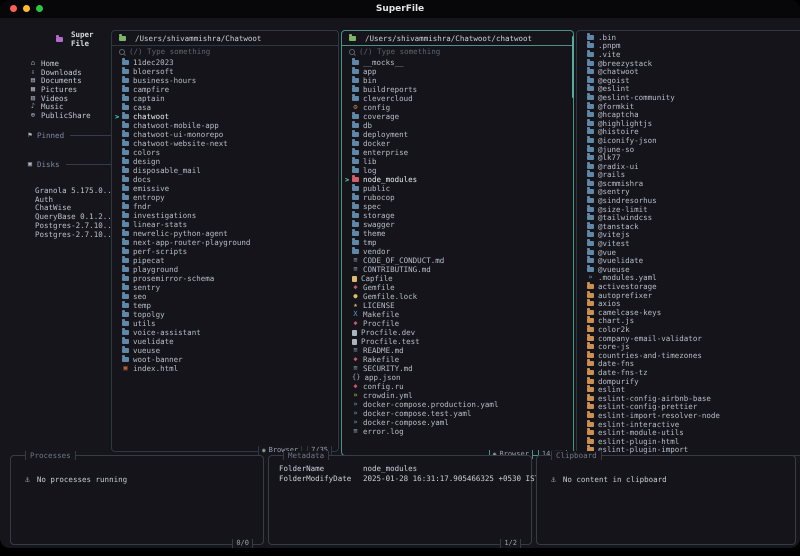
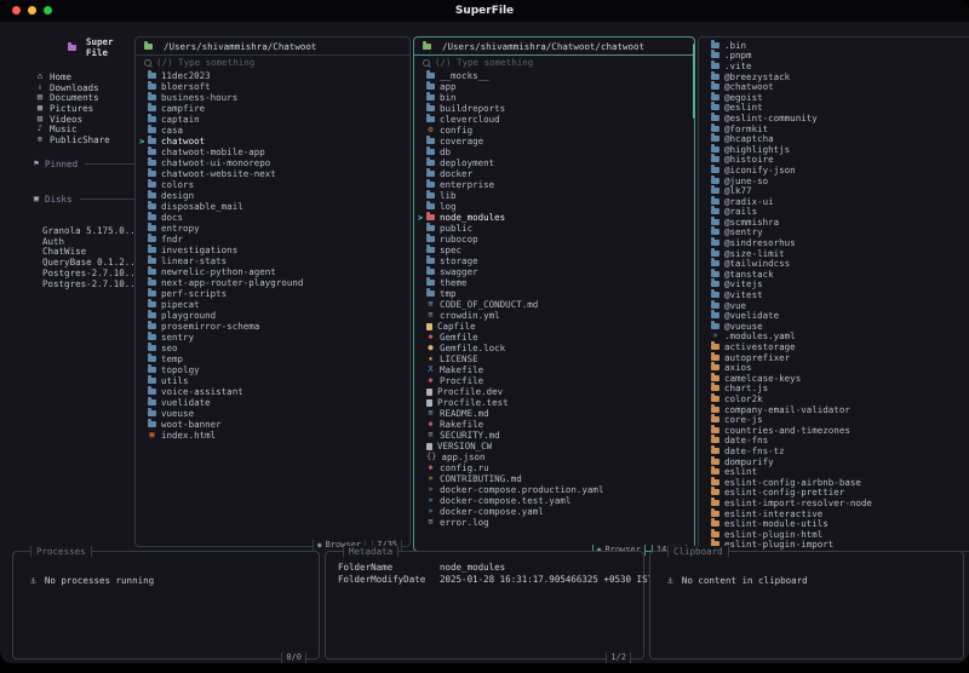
  SuperFile
  Super File
  ⌂
  Home
  ⇩
  Downloads
  ▤
  Documents
  ▦
  Pictures
  ▥
  Videos
  ♪
  Music
  ⊕
  PublicShare
  ⚑
  Pinned
  ▣
  Disks
  Granola 5.175.0..
  Auth
  ChatWise
  QueryBase 0.1.2..
  Postgres-2.7.10..
  Postgres-2.7.10..
  /Users/shivammishra/Chatwoot
  (/) Type something
  11dec2023
  bloersoft
  business-hours
  campfire
  captain
  casa
  >
  chatwoot
  chatwoot-mobile-app
  chatwoot-ui-monorepo
  chatwoot-website-next
  colors
  design
  disposable_mail
  docs
- emissive
  entropy
  fndr
  investigations
  linear-stats
  newrelic-python-agent
  next-app-router-playground
  perf-scripts
  pipecat
  playground
  prosemirror-schema
  sentry
  seo
  temp
  topolgy
  utils
  voice-assistant
  vuelidate
  vueuse
  woot-banner
  ▣
  index.html
  Browser
  7/35
  /Users/shivammishra/Chatwoot/chatwoot
  (/) Type something
  __mocks__
  app
  bin
  buildreports
  clevercloud
  ⚙
  config
  coverage
  db
  deployment
  docker
  enterprise
  lib
  log
  >
  node_modules
  public
  rubocop
  spec
  storage
  swagger
  theme
  tmp
- vendor
  ≡
  CODE_OF_CONDUCT.md
  ≡
- CONTRIBUTING.md
+ crowdin.yml
  Capfile
  ◆
  Gemfile
  ●
  Gemfile.lock
  ★
  LICENSE
  X
  Makefile
  ◆
  Procfile
  Procfile.dev
  Procfile.test
  ≡
  README.md
  ◆
  Rakefile
  ≡
  SECURITY.md
+ VERSION_CW
  {}
  app.json
  ◆
  config.ru
  »
- crowdin.yml
+ CONTRIBUTING.md
  »
  docker-compose.production.yaml
  »
  docker-compose.test.yaml
  »
  docker-compose.yaml
  ≡
  error.log
  Browser
  .bin
  .pnpm
  .vite
  @breezystack
  @chatwoot
  @egoist
  @eslint
  @eslint-community
  @formkit
  @hcaptcha
  @highlightjs
  @histoire
  @iconify-json
  @june-so
  @lk77
  @radix-ui
  @rails
  @scmmishra
  @sentry
  @sindresorhus
  @size-limit
  @tailwindcss
  @tanstack
  @vitejs
  @vitest
  @vue
  @vuelidate
  @vueuse
  »
  .modules.yaml
  activestorage
  autoprefixer
  axios
  camelcase-keys
  chart.js
  color2k
  company-email-validator
  core-js
  countries-and-timezones
  date-fns
  date-fns-tz
  dompurify
  eslint
  eslint-config-airbnb-base
  eslint-config-prettier
  eslint-import-resolver-node
  eslint-interactive
  eslint-module-utils
  eslint-plugin-html
  eslint-plugin-import
  Processes
  ⚓
  No processes running
  0/0
  Metadata
  FolderName
  node_modules
  FolderModifyDate
  2025-01-28 16:31:17.905466325 +0530 IS
  1/2
  Clipboard
  ⚓
  No content in clipboard
